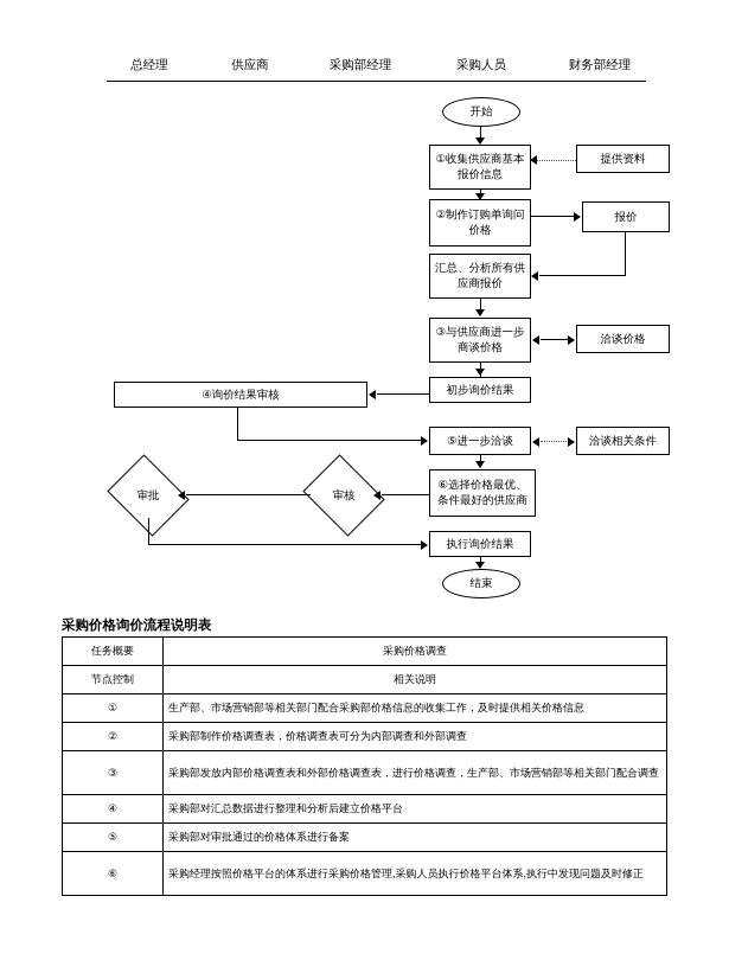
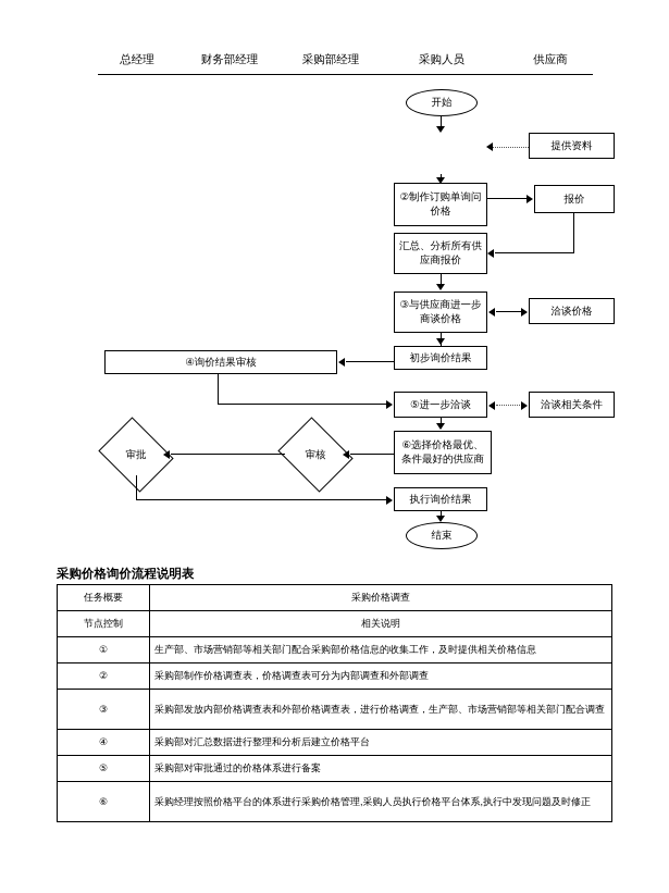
  总经理
- 供应商
+ 财务部经理
  采购部经理
  采购人员
- 财务部经理
+ 供应商
  开始
- ①收集供应商基本报价信息
  ②制作订购单询问价格
  汇总、分析所有供应商报价
  ③与供应商进一步商谈价格
  初步询价结果
  ⑤进一步洽谈
  ⑥选择价格最优、条件最好的供应商
  执行询价结果
  结束
  提供资料
  报价
  洽谈价格
  洽谈相关条件
  ④询价结果审核
  审核
  审批
  采购价格询价流程说明表
  任务概要	采购价格调查
  节点控制	相关说明
  ①	生产部、市场营销部等相关部门配合采购部价格信息的收集工作，及时提供相关价格信息
  ②	采购部制作价格调查表，价格调查表可分为内部调查和外部调查
  ③	采购部发放内部价格调查表和外部价格调查表，进行价格调查，生产部、市场营销部等相关部门配合调查
  ④	采购部对汇总数据进行整理和分析后建立价格平台
  ⑤	采购部对审批通过的价格体系进行备案
  ⑥	采购经理按照价格平台的体系进行采购价格管理,采购人员执行价格平台体系,执行中发现问题及时修正
